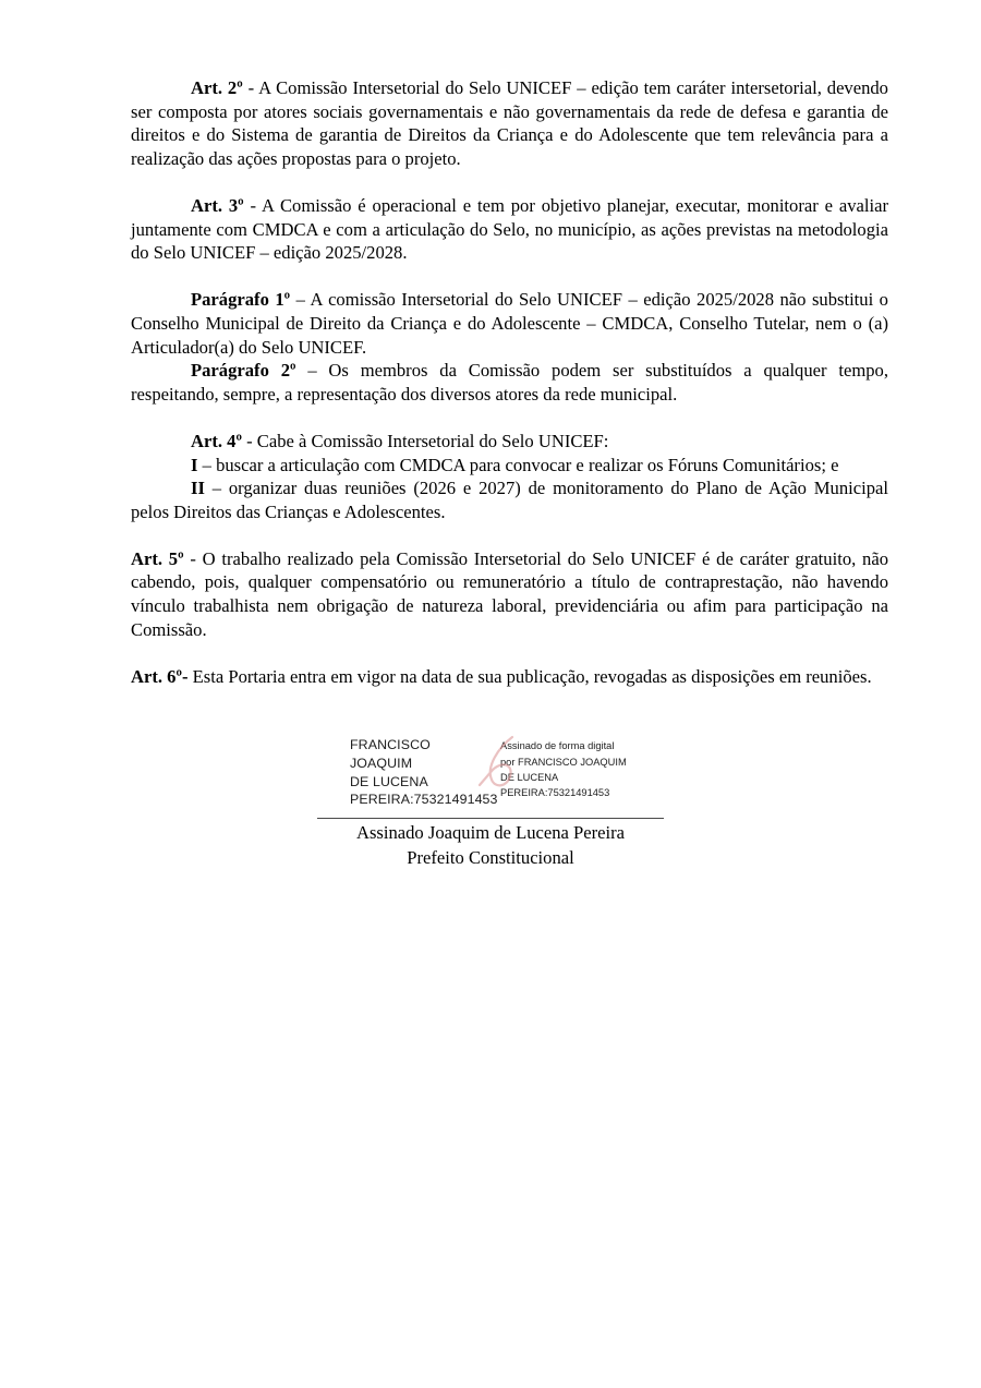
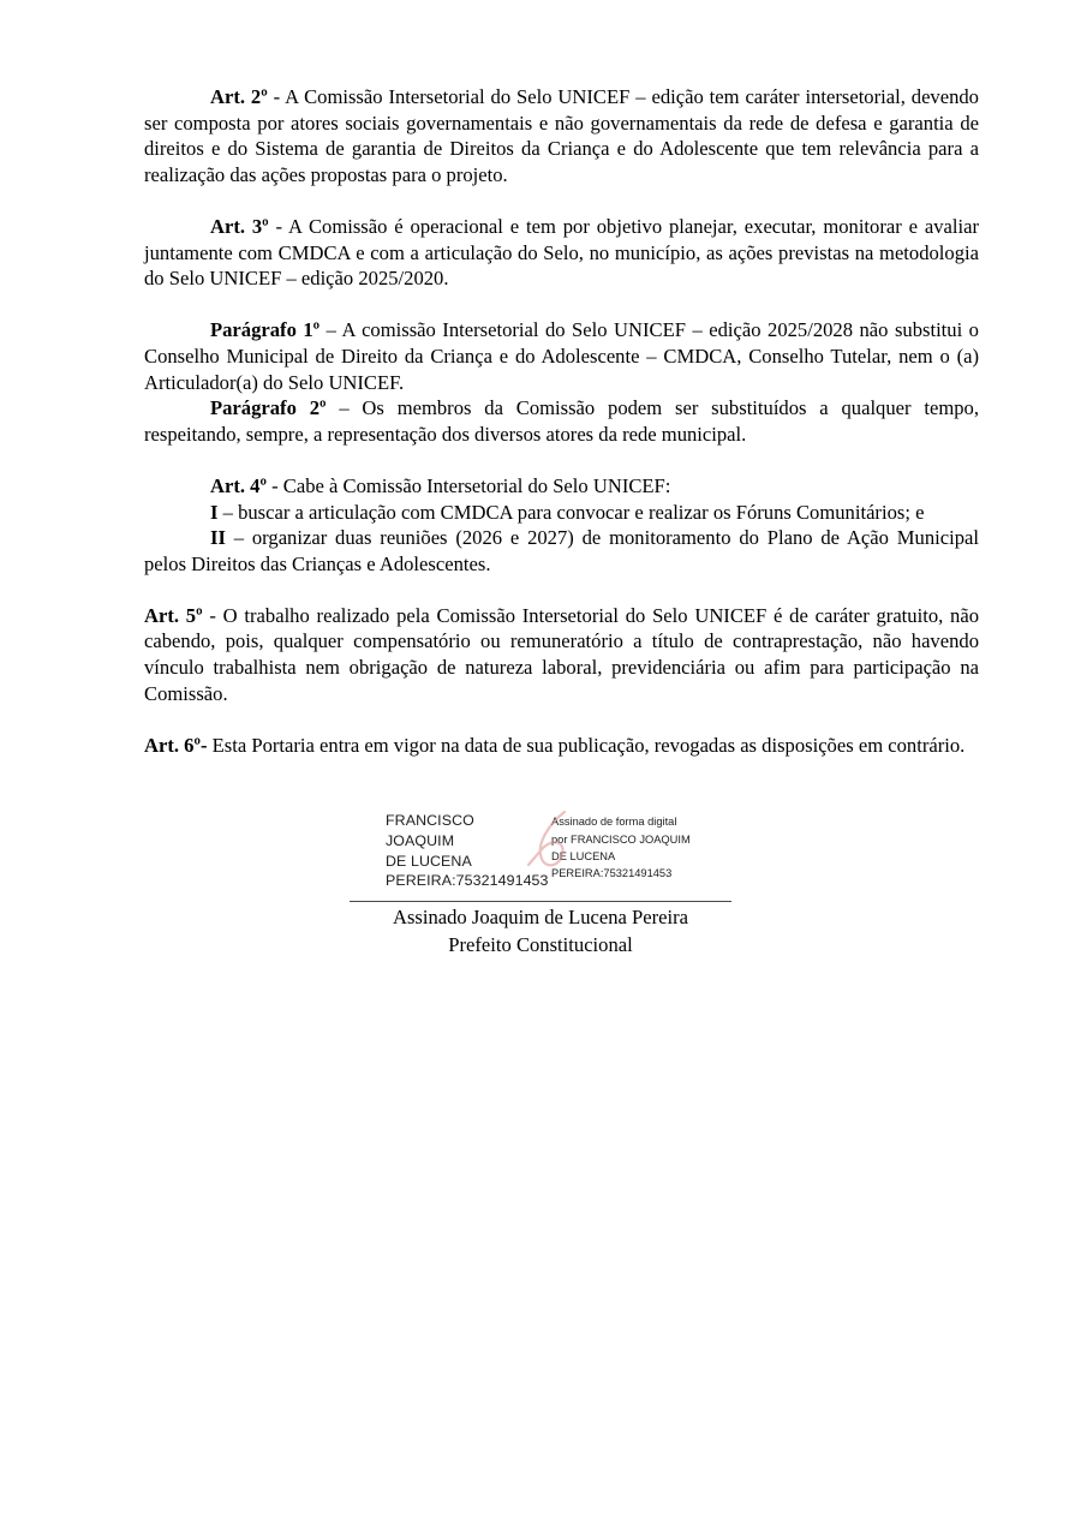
  Art. 2º - A Comissão Intersetorial do Selo UNICEF – edição tem caráter intersetorial, devendo ser composta por atores sociais governamentais e não governamentais da rede de defesa e garantia de direitos e do Sistema de garantia de Direitos da Criança e do Adolescente que tem relevância para a realização das ações propostas para o projeto.
- Art. 3º - A Comissão é operacional e tem por objetivo planejar, executar, monitorar e avaliar juntamente com CMDCA e com a articulação do Selo, no município, as ações previstas na metodologia do Selo UNICEF – edição 2025/2028.
+ Art. 3º - A Comissão é operacional e tem por objetivo planejar, executar, monitorar e avaliar juntamente com CMDCA e com a articulação do Selo, no município, as ações previstas na metodologia do Selo UNICEF – edição 2025/2020.
  Parágrafo 1º – A comissão Intersetorial do Selo UNICEF – edição 2025/2028 não substitui o Conselho Municipal de Direito da Criança e do Adolescente – CMDCA, Conselho Tutelar, nem o (a) Articulador(a) do Selo UNICEF.
  Parágrafo 2º – Os membros da Comissão podem ser substituídos a qualquer tempo, respeitando, sempre, a representação dos diversos atores da rede municipal.
  Art. 4º - Cabe à Comissão Intersetorial do Selo UNICEF:
  I – buscar a articulação com CMDCA para convocar e realizar os Fóruns Comunitários; e
  II – organizar duas reuniões (2026 e 2027) de monitoramento do Plano de Ação Municipal pelos Direitos das Crianças e Adolescentes.
  Art. 5º - O trabalho realizado pela Comissão Intersetorial do Selo UNICEF é de caráter gratuito, não cabendo, pois, qualquer compensatório ou remuneratório a título de contraprestação, não havendo vínculo trabalhista nem obrigação de natureza laboral, previdenciária ou afim para participação na Comissão.
- Art. 6º- Esta Portaria entra em vigor na data de sua publicação, revogadas as disposições em reuniões.
+ Art. 6º- Esta Portaria entra em vigor na data de sua publicação, revogadas as disposições em contrário.
  FRANCISCO JOAQUIM
  DE LUCENA
  PEREIRA:75321491453
  Assinado de forma digital
  por FRANCISCO JOAQUIM
  DE LUCENA
  PEREIRA:75321491453
  Assinado Joaquim de Lucena Pereira
  Prefeito Constitucional
